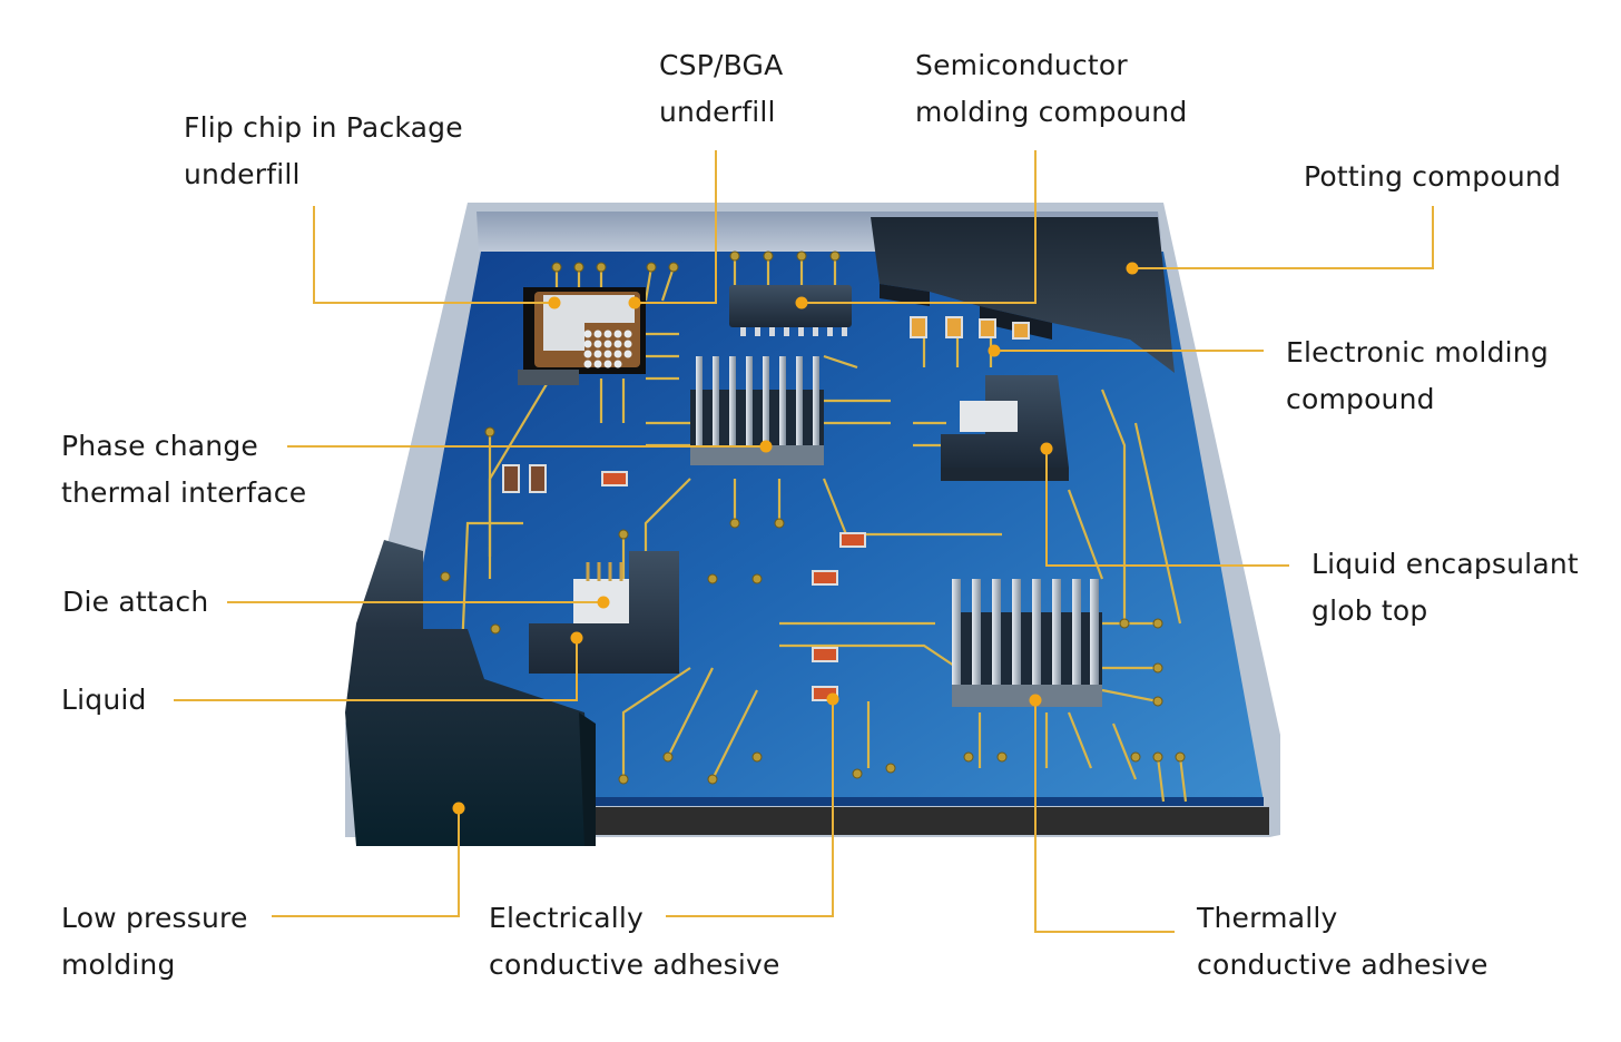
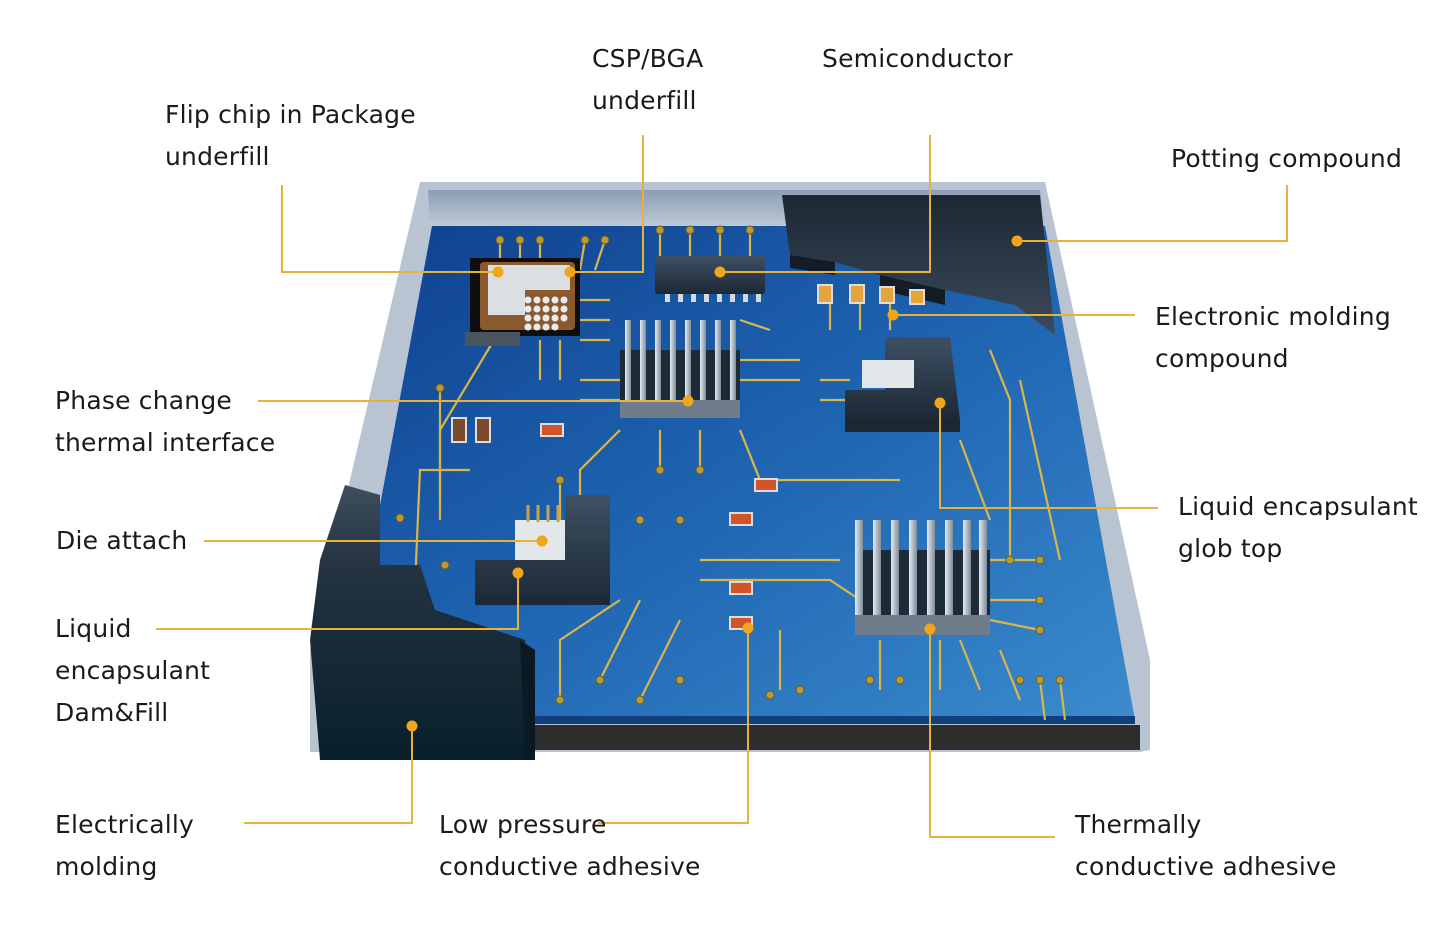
  Flip chip in Package
  underfill
  CSP/BGA
  underfill
  Semiconductor
- molding compound
  Potting compound
  Electronic molding
  compound
  Phase change
  thermal interface
  Die attach
  Liquid encapsulant
  glob top
  Liquid
+ encapsulant
+ Dam&Fill
- Low pressure
+ Electrically
  molding
- Electrically
+ Low pressure
  conductive adhesive
  Thermally
  conductive adhesive
